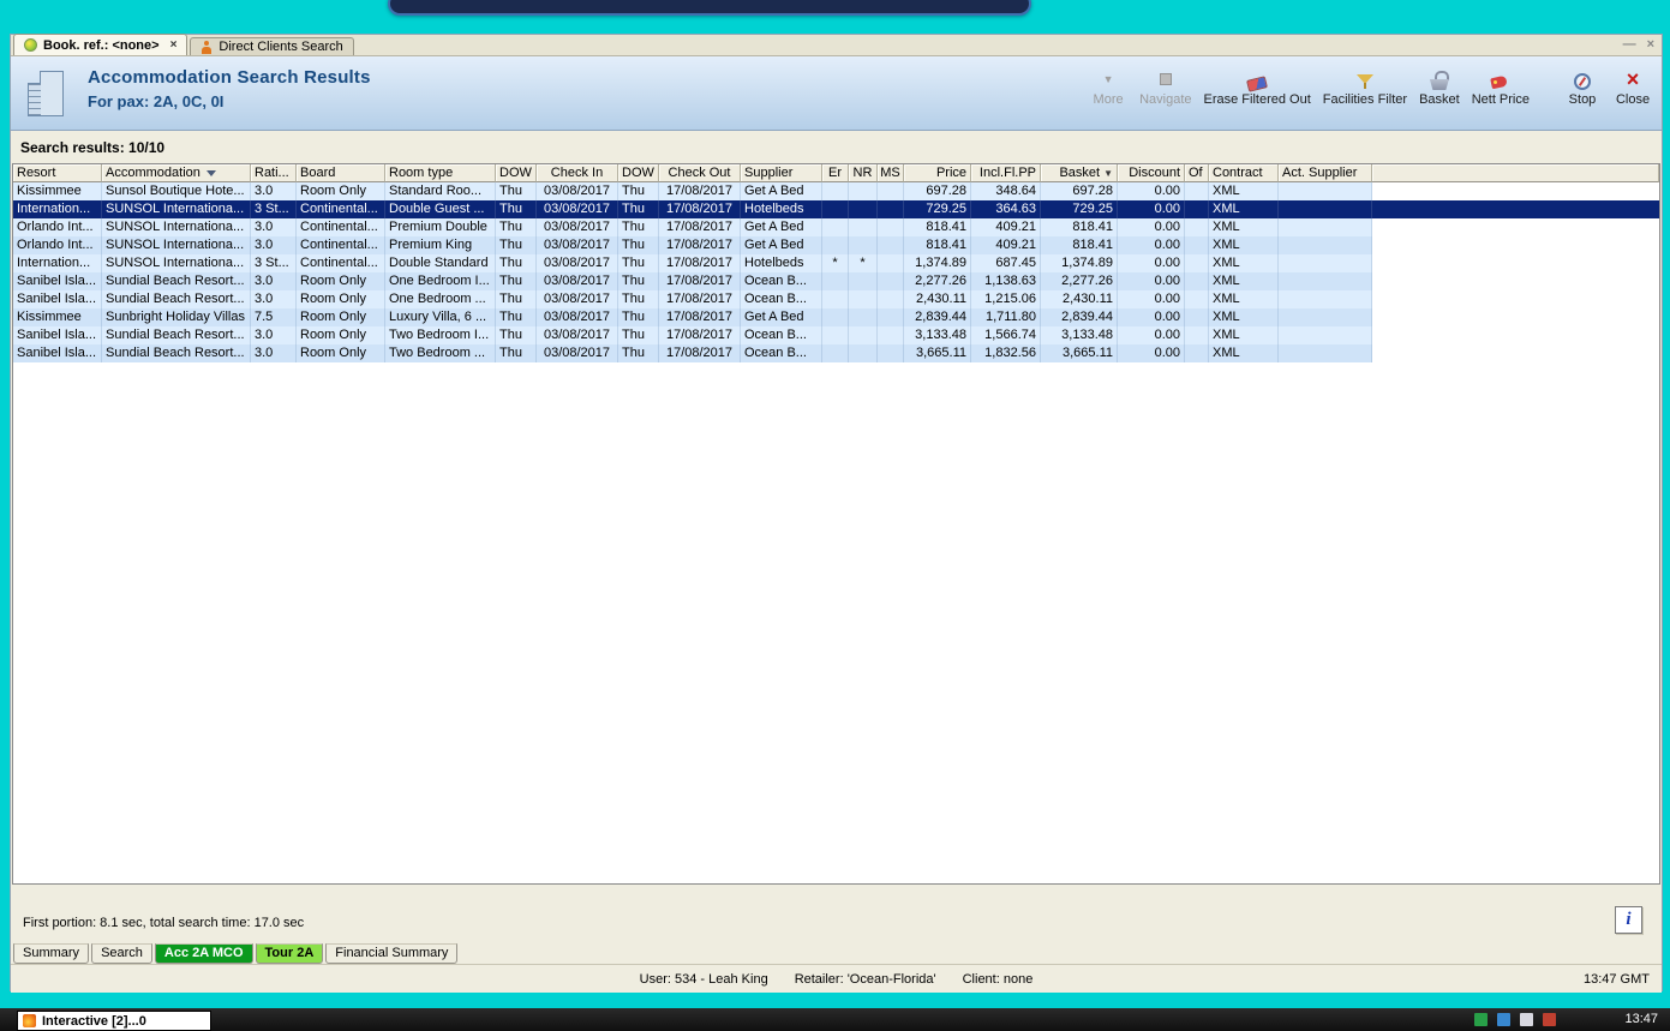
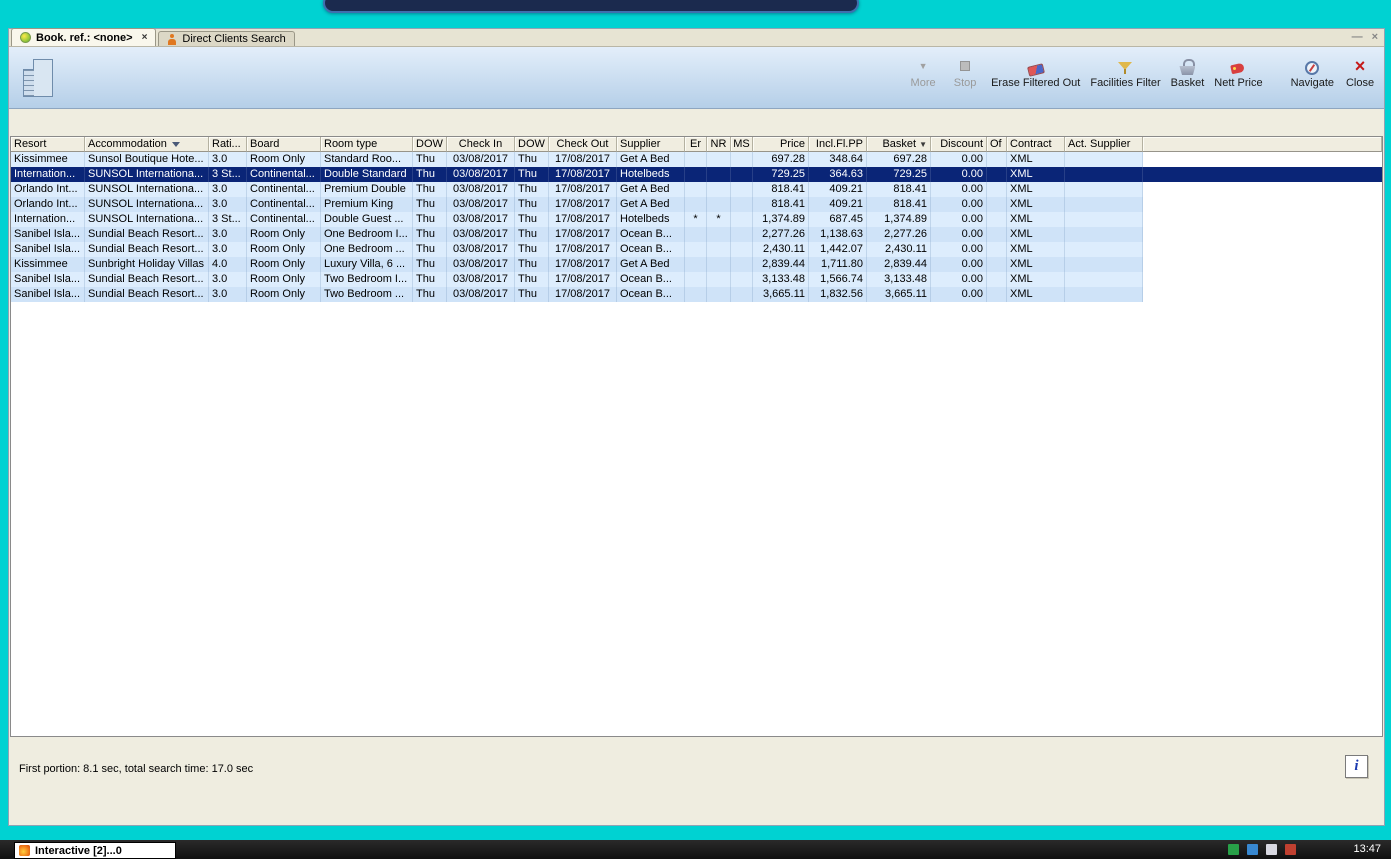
  Book. ref.: <none>
  ×
  Direct Clients Search
  —
  ×
- Accommodation Search Results
- For pax: 2A, 0C, 0I
  More
- Navigate
+ Stop
  Erase Filtered Out
  Facilities Filter
  Basket
  Nett Price
- Stop
+ Navigate
  Close
- Search results: 10/10
  Resort
  Accommodation
  Rati...
  Board
  Room type
  DOW
  Check In
  DOW
  Check Out
  Supplier
  Er
  NR
  MS
  Price
  Incl.Fl.PP
  Basket
  ▼
  Discount
  Of
  Contract
  Act. Supplier
  Kissimmee
  Sunsol Boutique Hote...
  3.0
  Room Only
  Standard Roo...
  Thu
  03/08/2017
  Thu
  17/08/2017
  Get A Bed
  697.28
  348.64
  697.28
  0.00
  XML
  Internation...
  SUNSOL Internationa...
  3 St...
  Continental...
- Double Guest ...
+ Double Standard
  Thu
  03/08/2017
  Thu
  17/08/2017
  Hotelbeds
  729.25
  364.63
  729.25
  0.00
  XML
  Orlando Int...
  SUNSOL Internationa...
  3.0
  Continental...
  Premium Double
  Thu
  03/08/2017
  Thu
  17/08/2017
  Get A Bed
  818.41
  409.21
  818.41
  0.00
  XML
  Orlando Int...
  SUNSOL Internationa...
  3.0
  Continental...
  Premium King
  Thu
  03/08/2017
  Thu
  17/08/2017
  Get A Bed
  818.41
  409.21
  818.41
  0.00
  XML
  Internation...
  SUNSOL Internationa...
  3 St...
  Continental...
- Double Standard
+ Double Guest ...
  Thu
  03/08/2017
  Thu
  17/08/2017
  Hotelbeds
  *
  *
  1,374.89
  687.45
  1,374.89
  0.00
  XML
  Sanibel Isla...
  Sundial Beach Resort...
  3.0
  Room Only
  One Bedroom I...
  Thu
  03/08/2017
  Thu
  17/08/2017
  Ocean B...
  2,277.26
  1,138.63
  2,277.26
  0.00
  XML
  Sanibel Isla...
  Sundial Beach Resort...
  3.0
  Room Only
  One Bedroom ...
  Thu
  03/08/2017
  Thu
  17/08/2017
  Ocean B...
  2,430.11
- 1,215.06
+ 1,442.07
  2,430.11
  0.00
  XML
  Kissimmee
  Sunbright Holiday Villas
- 7.5
+ 4.0
  Room Only
  Luxury Villa, 6 ...
  Thu
  03/08/2017
  Thu
  17/08/2017
  Get A Bed
  2,839.44
  1,711.80
  2,839.44
  0.00
  XML
  Sanibel Isla...
  Sundial Beach Resort...
  3.0
  Room Only
  Two Bedroom I...
  Thu
  03/08/2017
  Thu
  17/08/2017
  Ocean B...
  3,133.48
  1,566.74
  3,133.48
  0.00
  XML
  Sanibel Isla...
  Sundial Beach Resort...
  3.0
  Room Only
  Two Bedroom ...
  Thu
  03/08/2017
  Thu
  17/08/2017
  Ocean B...
  3,665.11
  1,832.56
  3,665.11
  0.00
  XML
  First portion: 8.1 sec, total search time: 17.0 sec
  i
- Summary
- Search
- Acc 2A MCO
- Tour 2A
- Financial Summary
- User: 534 - Leah King
- Retailer: 'Ocean-Florida'
- Client: none
- 13:47 GMT
  Interactive [2]...0
  13:47
